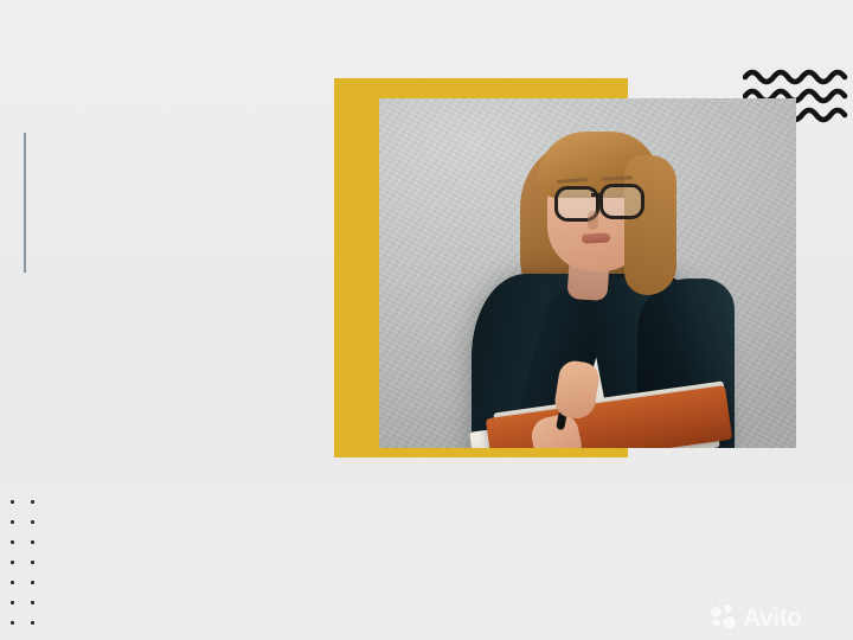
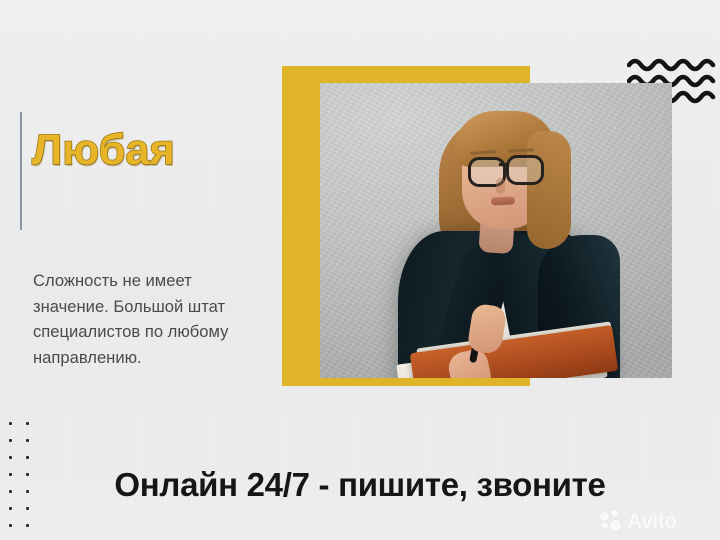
+ Любая
+ Сложность не имеет значение. Большой штат специалистов по любому направлению.
+ Онлайн 24/7 - пишите, звоните
